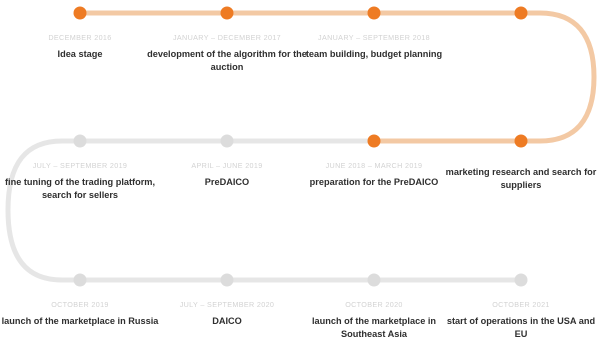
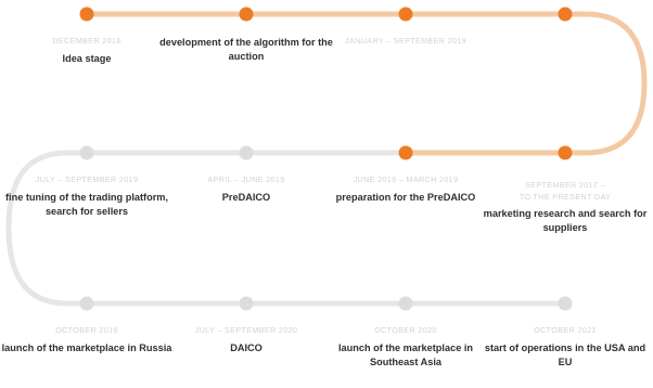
  DECEMBER 2016
  Idea stage
- JANUARY – DECEMBER 2017
  development of the algorithm for the auction
- JANUARY – SEPTEMBER 2018
+ JANUARY – SEPTEMBER 2019
- team building, budget planning
  JULY – SEPTEMBER 2019
  fine tuning of the trading platform, search for sellers
  APRIL – JUNE 2019
  PreDAICO
  JUNE 2018 – MARCH 2019
  preparation for the PreDAICO
+ SEPTEMBER 2017 –
+ TO THE PRESENT DAY
  marketing research and search for suppliers
  OCTOBER 2019
  launch of the marketplace in Russia
  JULY – SEPTEMBER 2020
  DAICO
  OCTOBER 2020
  launch of the marketplace in Southeast Asia
  OCTOBER 2021
  start of operations in the USA and EU
